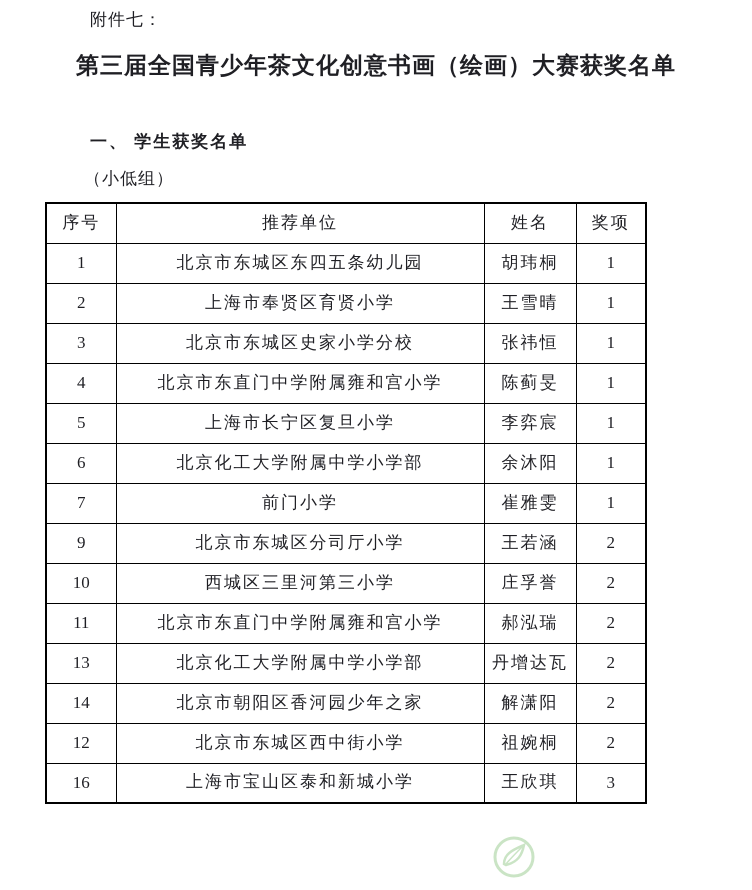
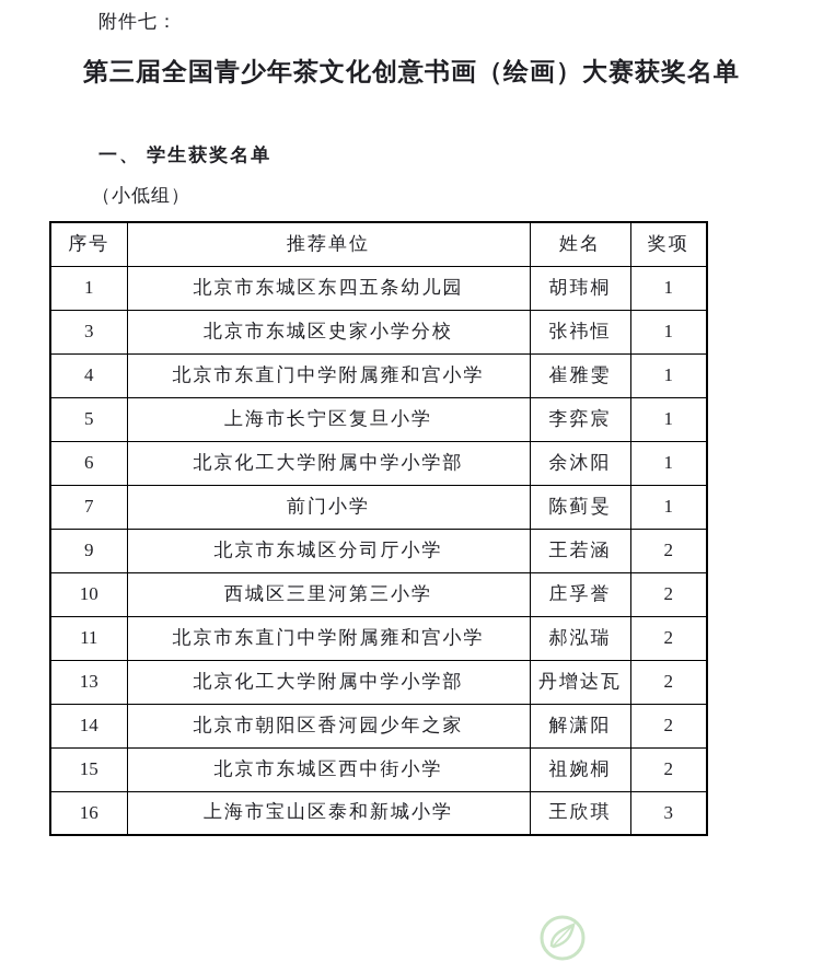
  附件七：
  第三届全国青少年茶文化创意书画（绘画）大赛获奖名单
  一、 学生获奖名单
  （小低组）
  序号	推荐单位	姓名	奖项
  1	北京市东城区东四五条幼儿园	胡玮桐	1
- 2	上海市奉贤区育贤小学	王雪晴	1
  3	北京市东城区史家小学分校	张祎恒	1
- 4	北京市东直门中学附属雍和宫小学	陈蓟旻	1
+ 4	北京市东直门中学附属雍和宫小学	崔雅雯	1
  5	上海市长宁区复旦小学	李弈宸	1
  6	北京化工大学附属中学小学部	余沐阳	1
- 7	前门小学	崔雅雯	1
+ 7	前门小学	陈蓟旻	1
  9	北京市东城区分司厅小学	王若涵	2
  10	西城区三里河第三小学	庄孚誉	2
  11	北京市东直门中学附属雍和宫小学	郝泓瑞	2
  13	北京化工大学附属中学小学部	丹增达瓦	2
  14	北京市朝阳区香河园少年之家	解潇阳	2
- 12	北京市东城区西中街小学	祖婉桐	2
+ 15	北京市东城区西中街小学	祖婉桐	2
  16	上海市宝山区泰和新城小学	王欣琪	3
